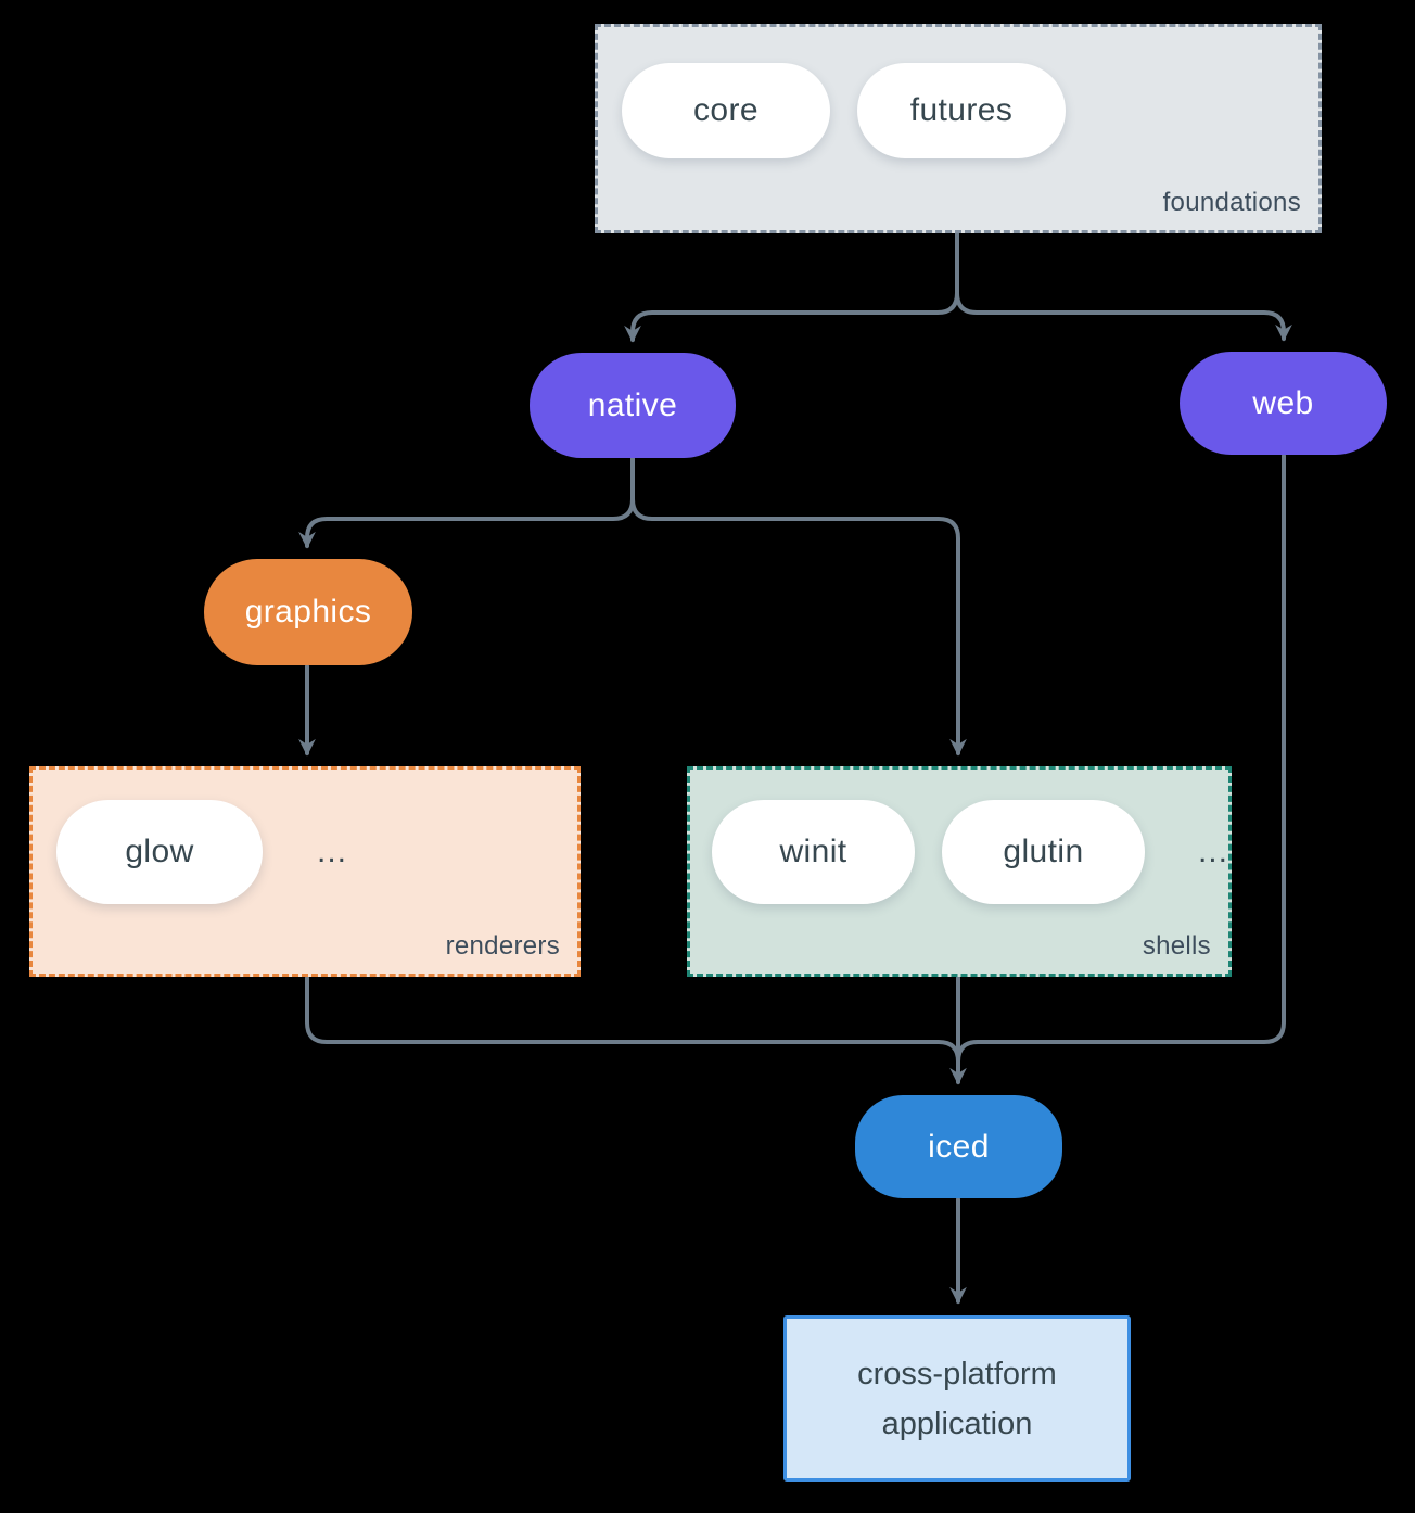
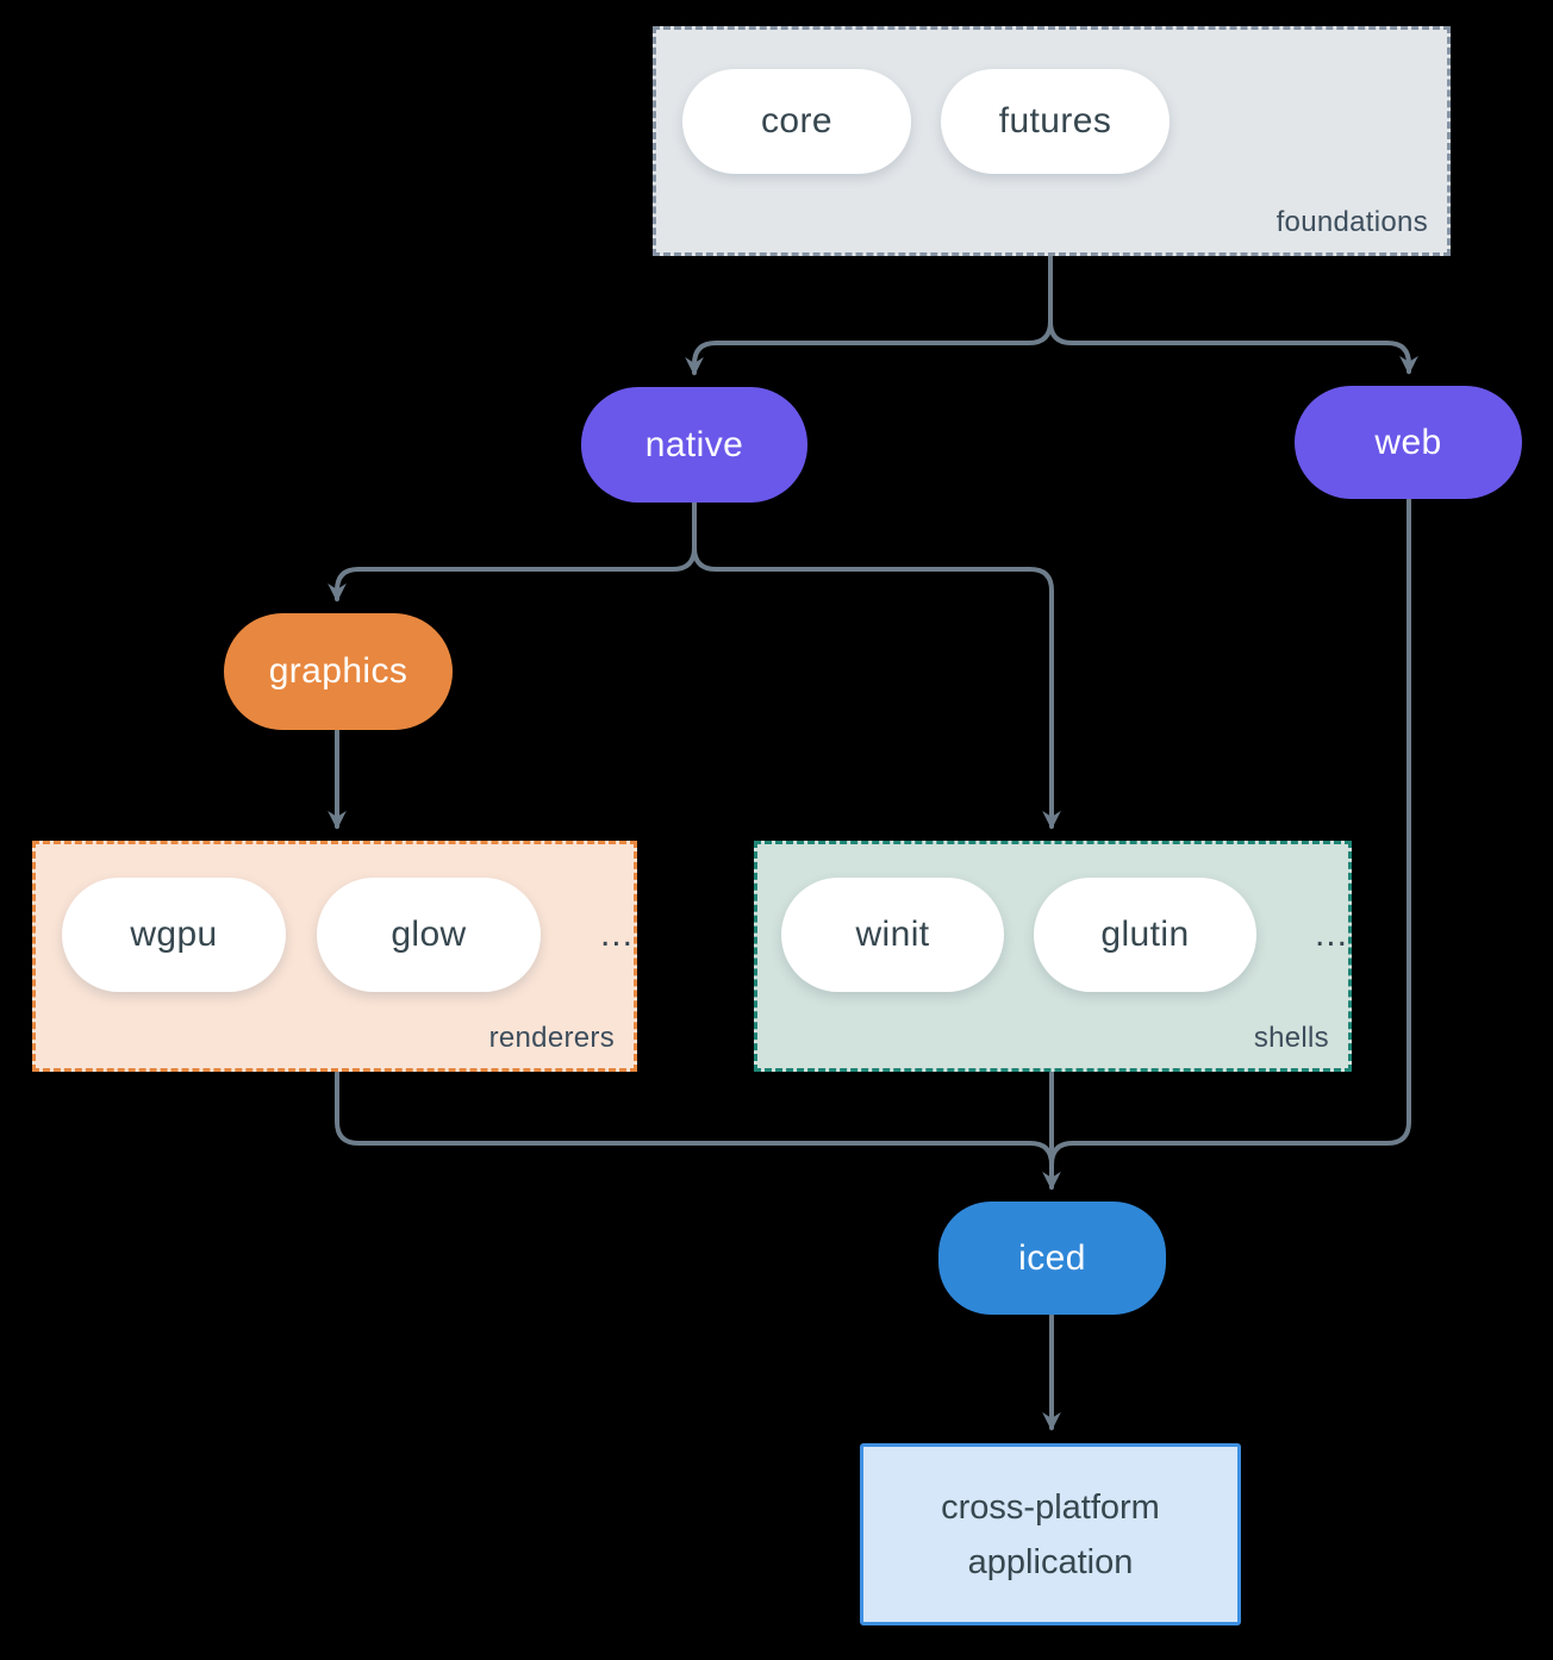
  core
  futures
  foundations
  native
  web
  graphics
+ wgpu
  glow
  ...
  renderers
  winit
  glutin
  ...
  shells
  iced
  cross-platform application
